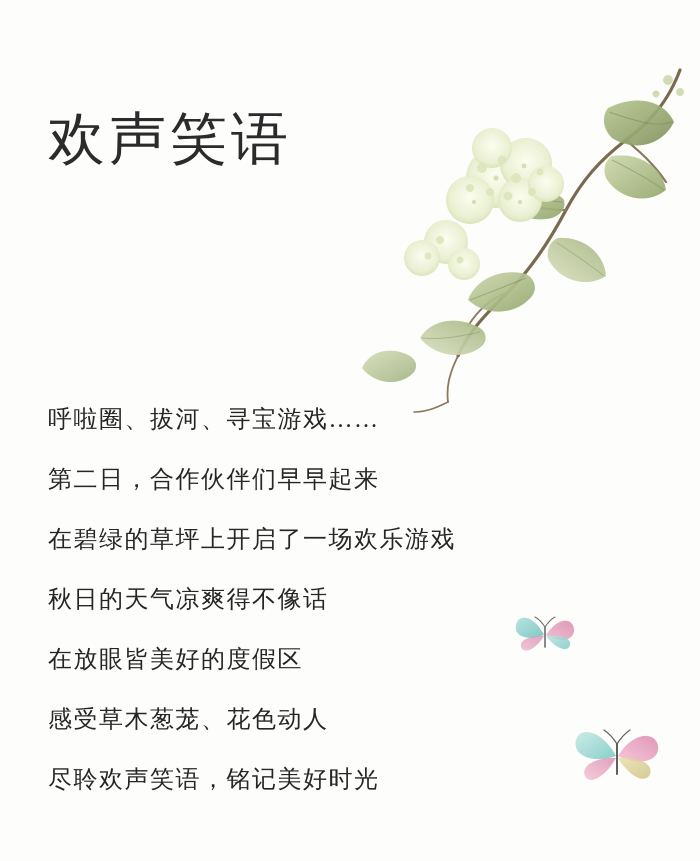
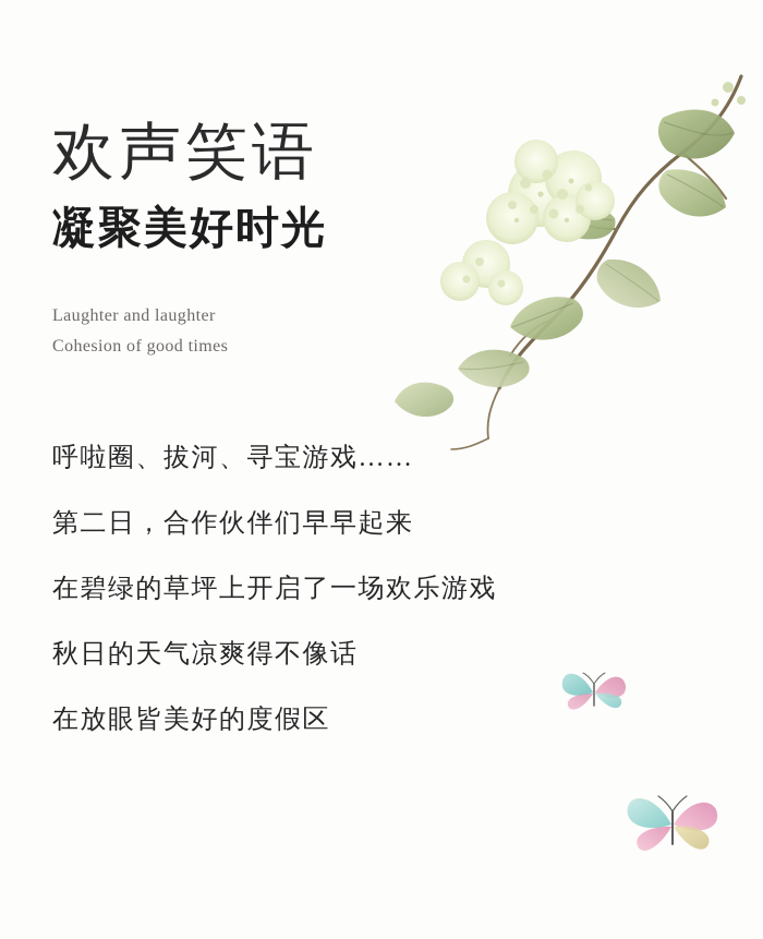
  欢声笑语
+ 凝聚美好时光
+ Laughter and laughter
+ Cohesion of good times
  呼啦圈、拔河、寻宝游戏……
  第二日，合作伙伴们早早起来
  在碧绿的草坪上开启了一场欢乐游戏
  秋日的天气凉爽得不像话
  在放眼皆美好的度假区
- 感受草木葱茏、花色动人
- 尽聆欢声笑语，铭记美好时光
